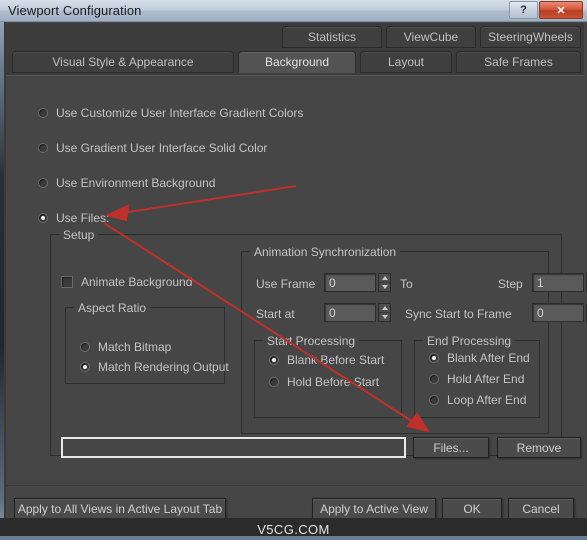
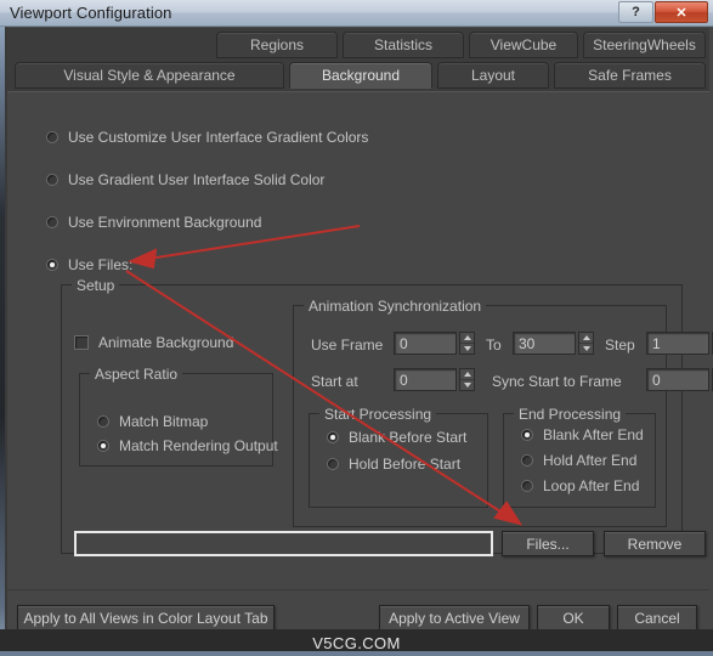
  Viewport Configuration
  ?
  ✕
+ Regions
  Statistics
  ViewCube
  SteeringWheels
  Visual Style & Appearance
  Background
  Layout
  Safe Frames
  Use Customize User Interface Gradient Colors
  Use Gradient User Interface Solid Color
  Use Environment Background
  Use Files:
  Setup
  Animate Background
  Aspect Ratio
  Match Bitmap
  Match Rendering Output
  Animation Synchronization
  Use Frame
  0
  To
+ 30
  Step
  1
  Start at
  0
  Sync Start to Frame
  0
  Stat Processing
  Blank Before Start
  Hold Before Start
  End Processing
  Blank After End
  Hold After End
  Loop After End
  Files...
  Remove
- Apply to All Views in Active Layout Tab
+ Apply to All Views in Color Layout Tab
  Apply to Active View
  OK
  Cancel
  V5CG.COM
